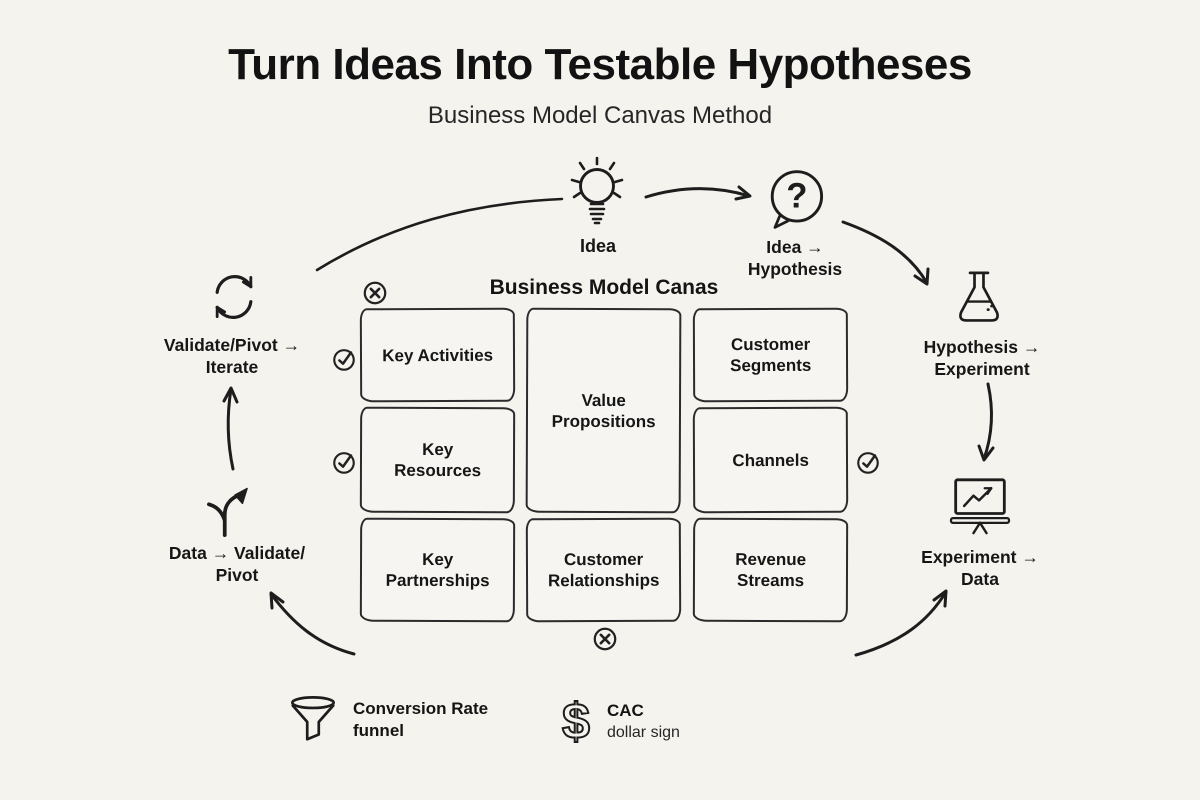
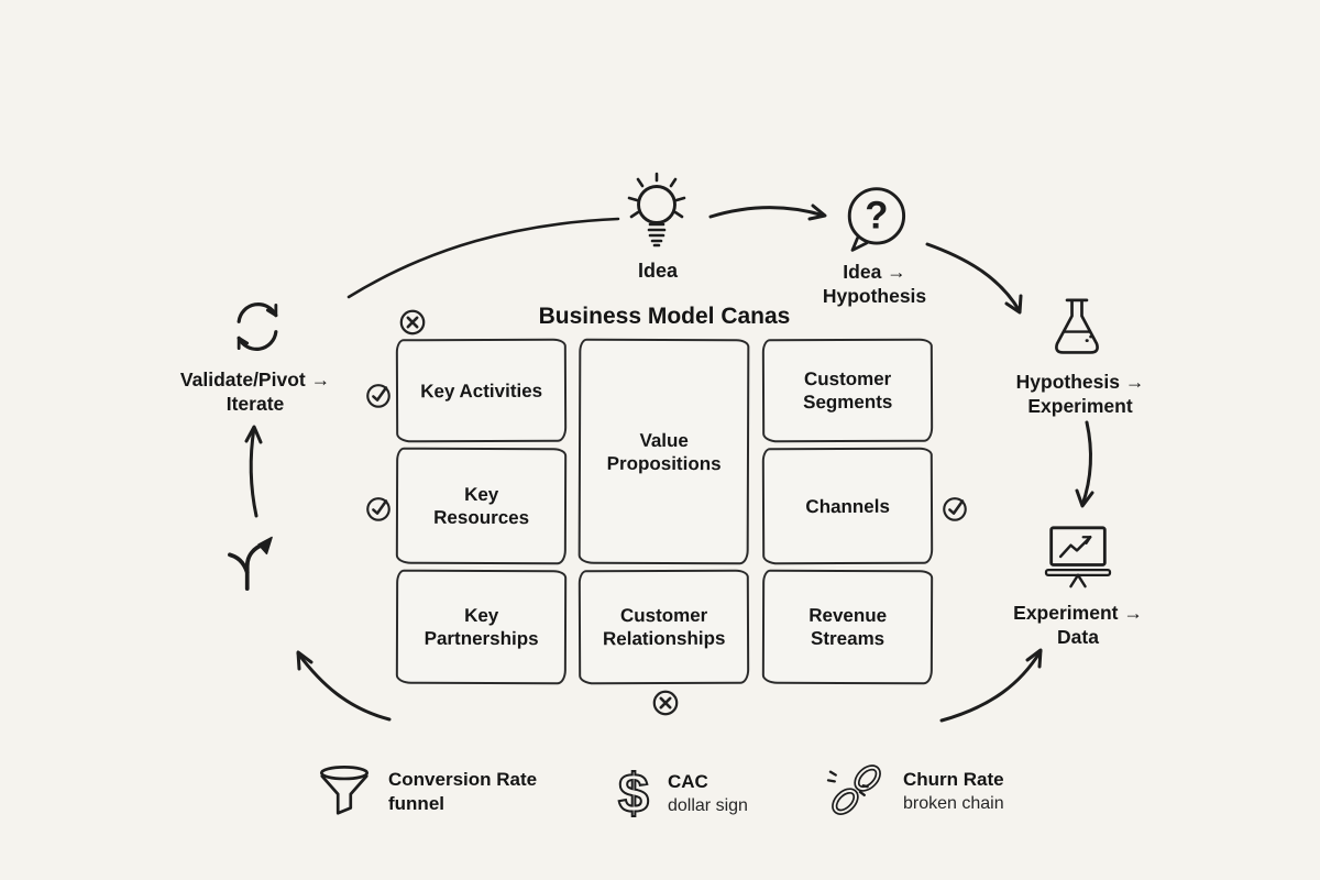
- Turn Ideas Into Testable Hypotheses
- Business Model Canvas Method
  Idea
  ?
  Idea →
  Hypothesis
  Hypothesis →
  Experiment
  Experiment →
  Data
  Validate/Pivot →
  Iterate
- Data → Validate/
- Pivot
  Business Model Canas
  Key Activities
  Value
  Propositions
  Customer
  Segments
  Key
  Resources
  Channels
  Key
  Partnerships
  Customer
  Relationships
  Revenue
  Streams
  Conversion Rate
  funnel
  $
  CAC
  dollar sign
+ Churn Rate
+ broken chain
